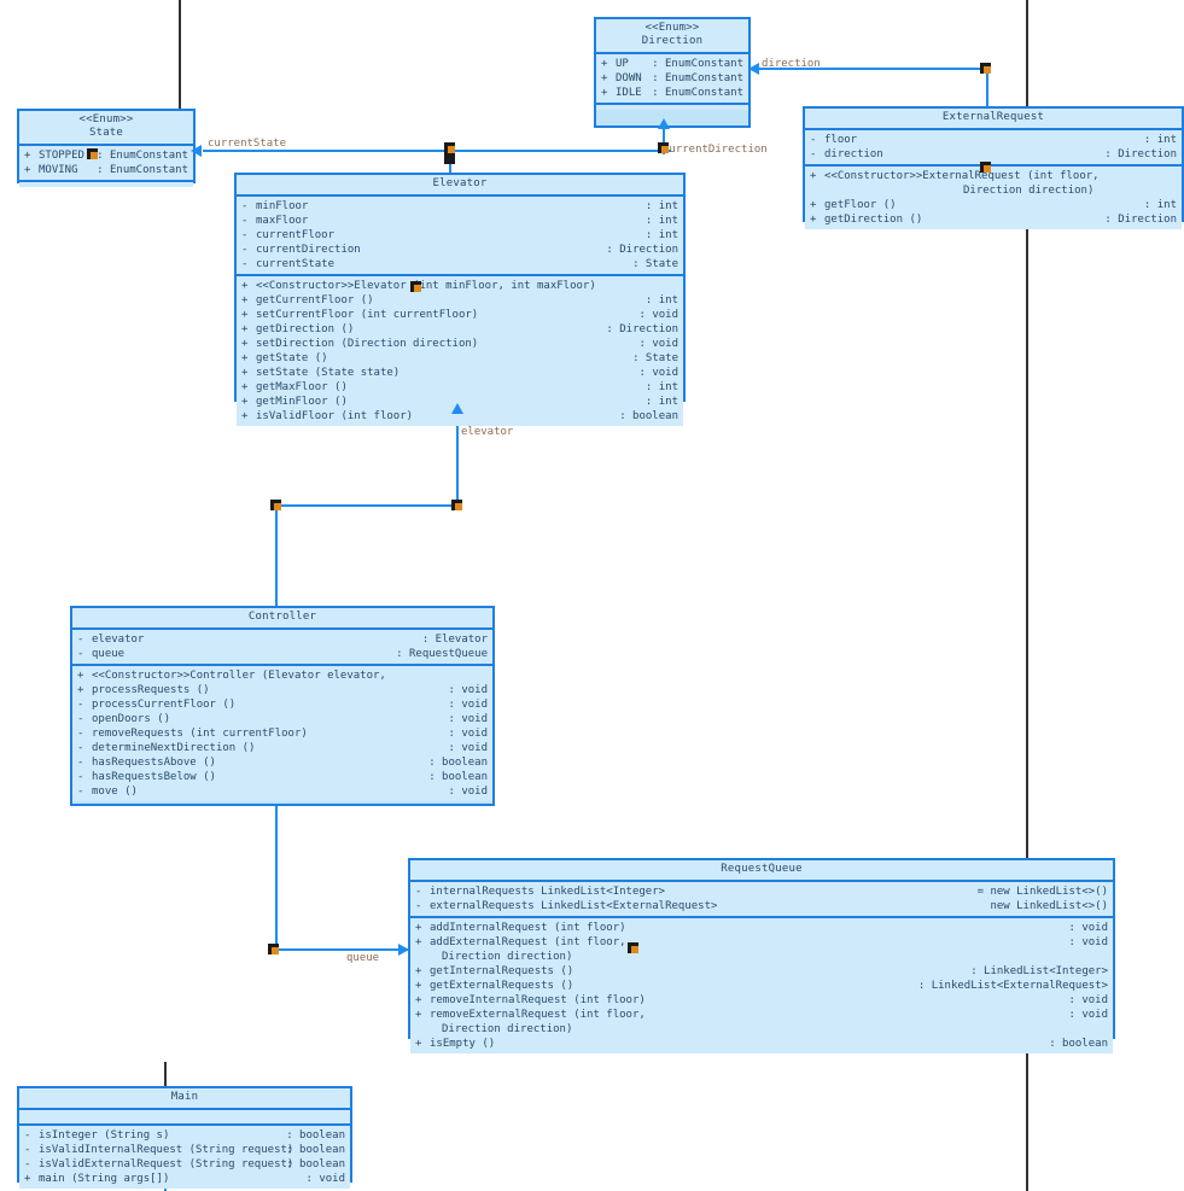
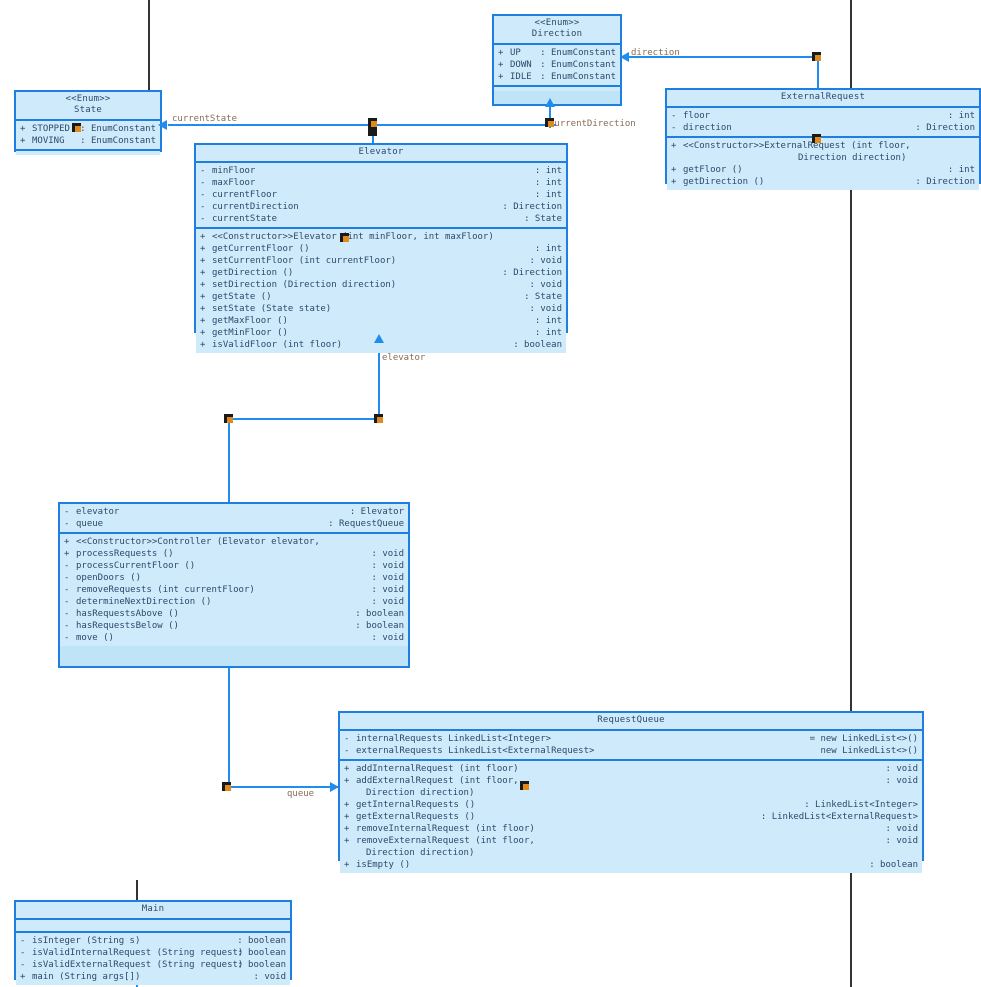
  <<Enum>>
  Direction
  +
  UP
  : EnumConstant
  +
  DOWN
  : EnumConstant
  +
  IDLE
  : EnumConstant
  <<Enum>>
  State
  +
  STOPPED
  : EnumConstant
  +
  MOVING
  : EnumConstant
  ExternalRequest
  -
  floor
  : int
  -
  direction
  : Direction
  +
  <<Constructor>>ExternalRequest (int floor,
  Direction direction)
  +
  getFloor ()
  : int
  +
  getDirection ()
  : Direction
  Elevator
  -
  minFloor
  : int
  -
  maxFloor
  : int
  -
  currentFloor
  : int
  -
  currentDirection
  : Direction
  -
  currentState
  : State
  +
  <<Constructor>>Elevatorint minFloor, int maxFloor)
  +
  getCurrentFloor ()
  : int
  +
  setCurrentFloor (int currentFloor)
  : void
  +
  getDirection ()
  : Direction
  +
  setDirection (Direction direction)
  : void
  +
  getState ()
  : State
  +
  setState (State state)
  : void
  +
  getMaxFloor ()
  : int
  +
  getMinFloor ()
  : int
  +
  isValidFloor (int floor)
  : boolean
- Controller
  -
  elevator
  : Elevator
  -
  queue
  : RequestQueue
  +
  <<Constructor>>Controller (Elevator elevator,
  +
  processRequests ()
  : void
  -
  processCurrentFloor ()
  : void
  -
  openDoors ()
  : void
  -
  removeRequests (int currentFloor)
  : void
  -
  determineNextDirection ()
  : void
  -
  hasRequestsAbove ()
  : boolean
  -
  hasRequestsBelow ()
  : boolean
  -
  move ()
  : void
  RequestQueue
  -
  internalRequests LinkedList<Integer>
  = new LinkedList<>()
  -
  externalRequests LinkedList<ExternalRequest>
  new LinkedList<>()
  +
  addInternalRequest (int floor)
  : void
  +
  addExternalRequest (int floor,
  : void
  Direction direction)
  +
  getInternalRequests ()
  : LinkedList<Integer>
  +
  getExternalRequests ()
  : LinkedList<ExternalRequest>
  +
  removeInternalRequest (int floor)
  : void
  +
  removeExternalRequest (int floor,
  : void
  Direction direction)
  +
  isEmpty ()
  : boolean
  Main
  -
  isInteger (String s)
  : boolean
  -
  isValidInternalRequest (String request)
  : boolean
  -
  isValidExternalRequest (String request)
  : boolean
  +
  main (String args[])
  : void
  direction
  currentState
  urrentDirection
  elevator
  queue
